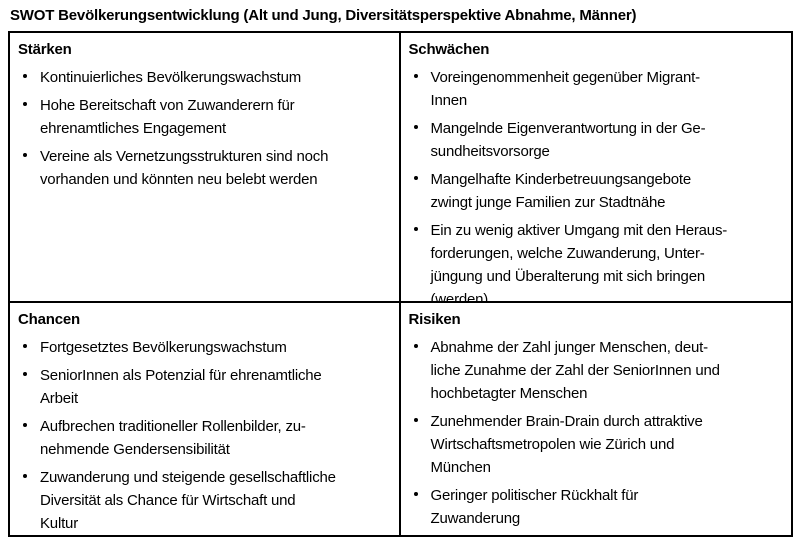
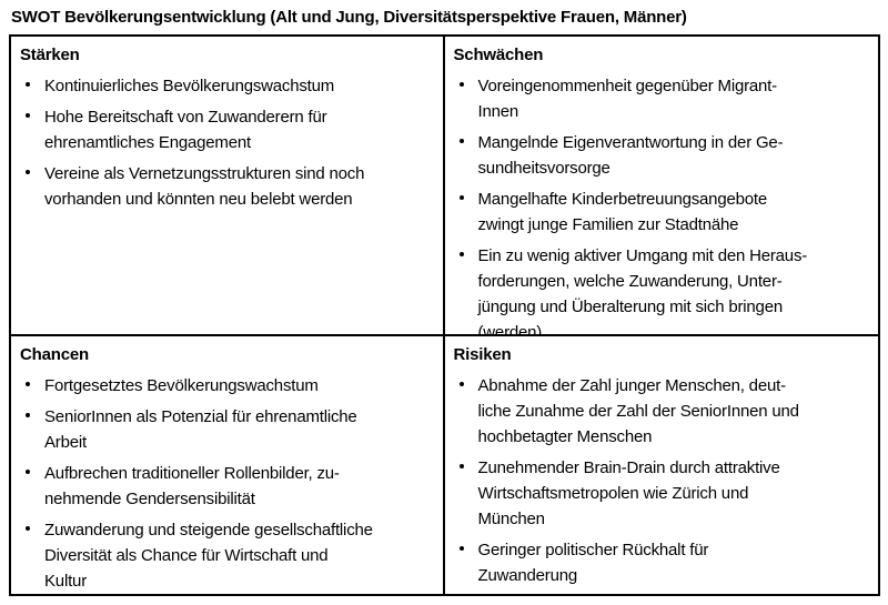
- SWOT Bevölkerungsentwicklung (Alt und Jung, Diversitätsperspektive Abnahme, Männer)
+ SWOT Bevölkerungsentwicklung (Alt und Jung, Diversitätsperspektive Frauen, Männer)
  Stärken
  Kontinuierliches Bevölkerungswachstum
  Hohe Bereitschaft von Zuwanderern für
  ehrenamtliches Engagement
  Vereine als Vernetzungsstrukturen sind noch
  vorhanden und könnten neu belebt werden
  Schwächen
  Voreingenommenheit gegenüber Migrant-
  Innen
  Mangelnde Eigenverantwortung in der Ge-
  sundheitsvorsorge
  Mangelhafte Kinderbetreuungsangebote
  zwingt junge Familien zur Stadtnähe
  Ein zu wenig aktiver Umgang mit den Heraus-
  forderungen, welche Zuwanderung, Unter-
  jüngung und Überalterung mit sich bringen
  (werden)
  Chancen
  Fortgesetztes Bevölkerungswachstum
  SeniorInnen als Potenzial für ehrenamtliche
  Arbeit
  Aufbrechen traditioneller Rollenbilder, zu-
  nehmende Gendersensibilität
  Zuwanderung und steigende gesellschaftliche
  Diversität als Chance für Wirtschaft und
  Kultur
  Risiken
  Abnahme der Zahl junger Menschen, deut-
  liche Zunahme der Zahl der SeniorInnen und
  hochbetagter Menschen
  Zunehmender Brain-Drain durch attraktive
  Wirtschaftsmetropolen wie Zürich und
  München
  Geringer politischer Rückhalt für
  Zuwanderung
